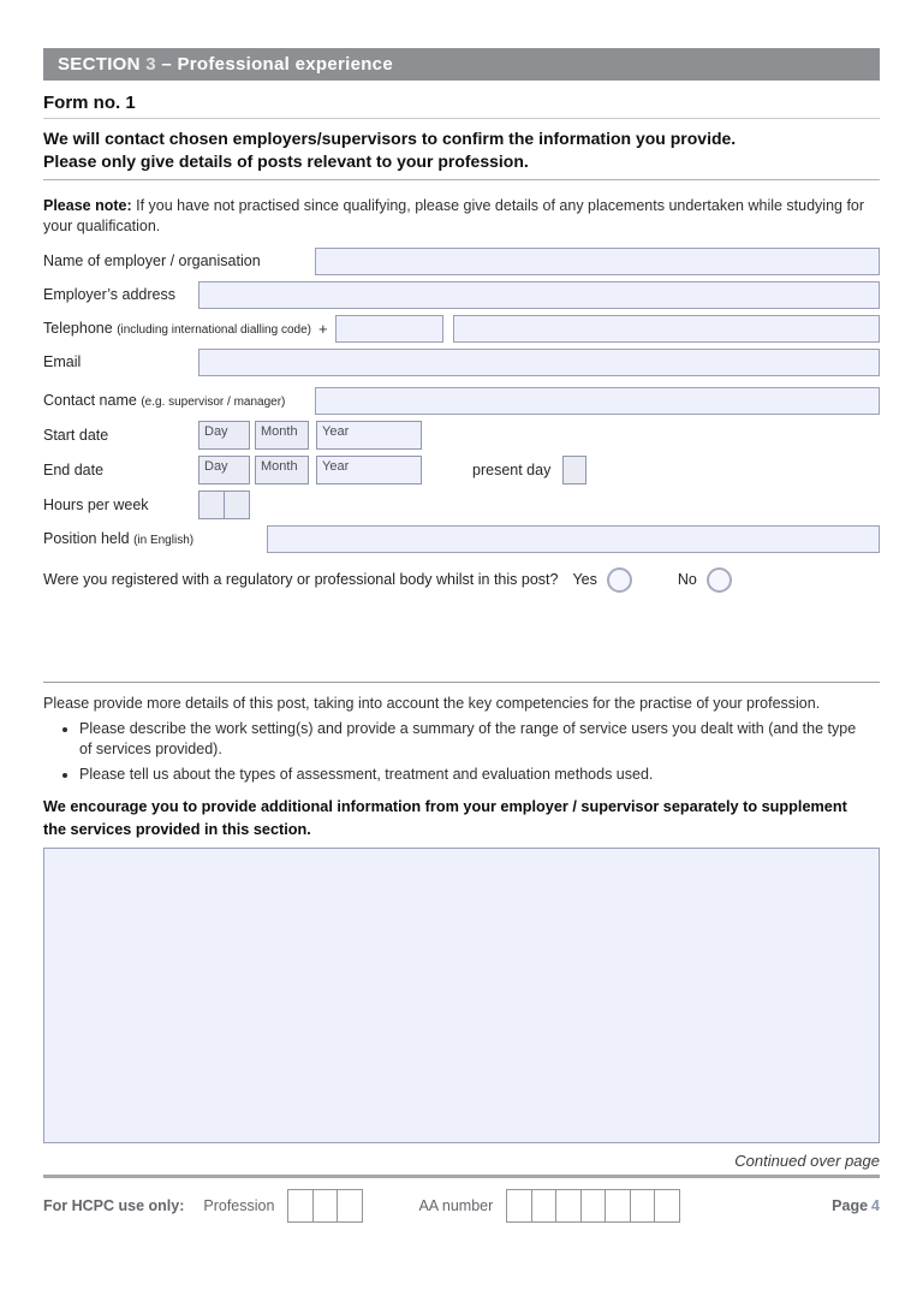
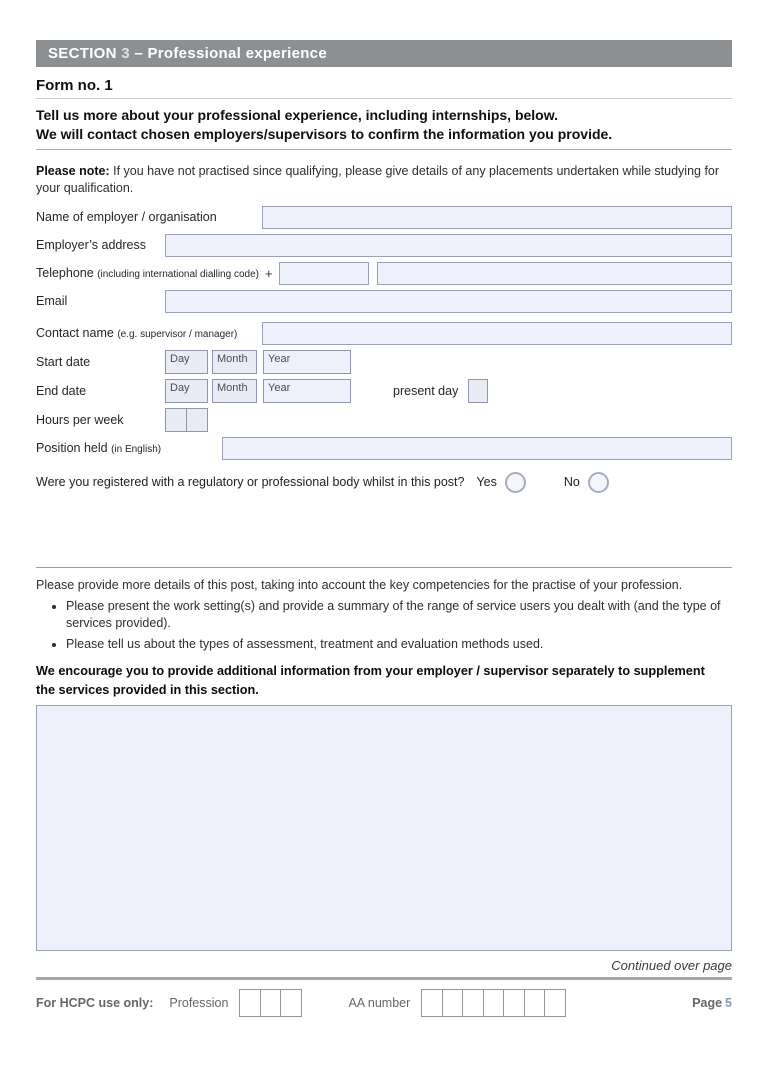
  SECTION 3 – Professional experience
  Form no. 1
+ Tell us more about your professional experience, including internships, below.
  We will contact chosen employers/supervisors to confirm the information you provide.
- Please only give details of posts relevant to your profession.
  Please note: If you have not practised since qualifying, please give details of any placements undertaken while studying for your qualification.
  Name of employer / organisation
  Employer’s address
  Telephone (including international dialling code)
  +
  Email
  Contact name (e.g. supervisor / manager)
  Start date
  Day
  Month
  Year
  End date
  Day
  Month
  Year
  present day
  Hours per week
  Position held (in English)
  Were you registered with a regulatory or professional body whilst in this post?
  Yes
  No
  Please provide more details of this post, taking into account the key competencies for the practise of your profession.
- Please describe the work setting(s) and provide a summary of the range of service users you dealt with (and the type of services provided).
+ Please present the work setting(s) and provide a summary of the range of service users you dealt with (and the type of services provided).
  Please tell us about the types of assessment, treatment and evaluation methods used.
  We encourage you to provide additional information from your employer / supervisor separately to supplement the services provided in this section.
  Continued over page
  For HCPC use only:
  Profession
  AA number
- Page 4
+ Page 5
